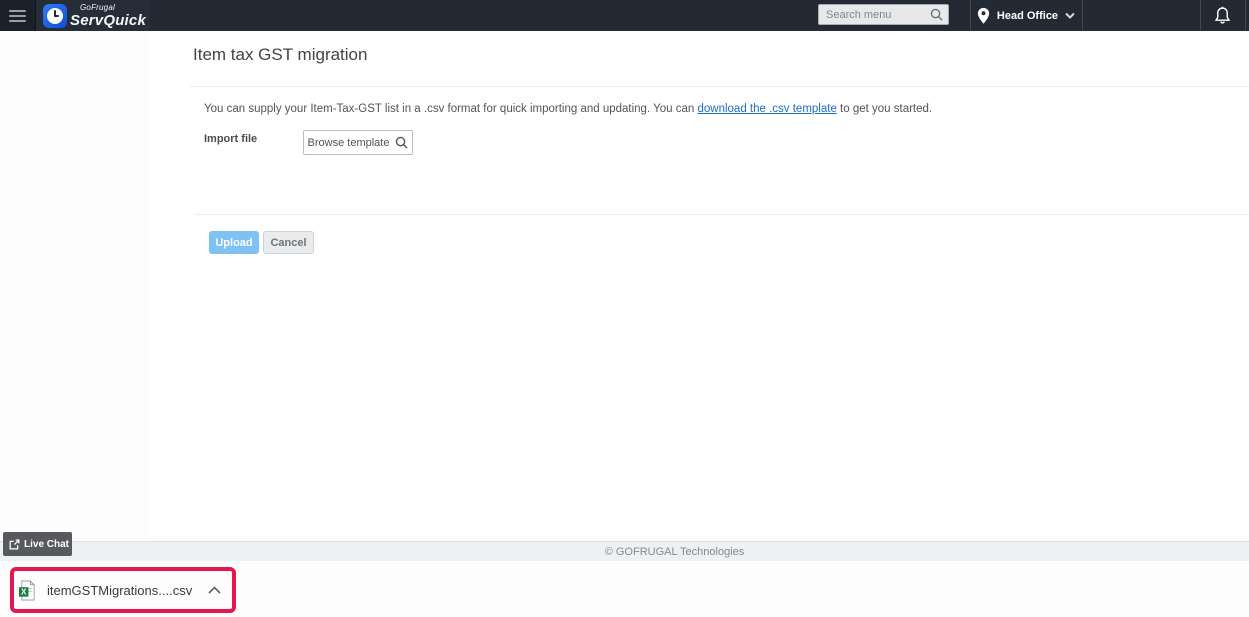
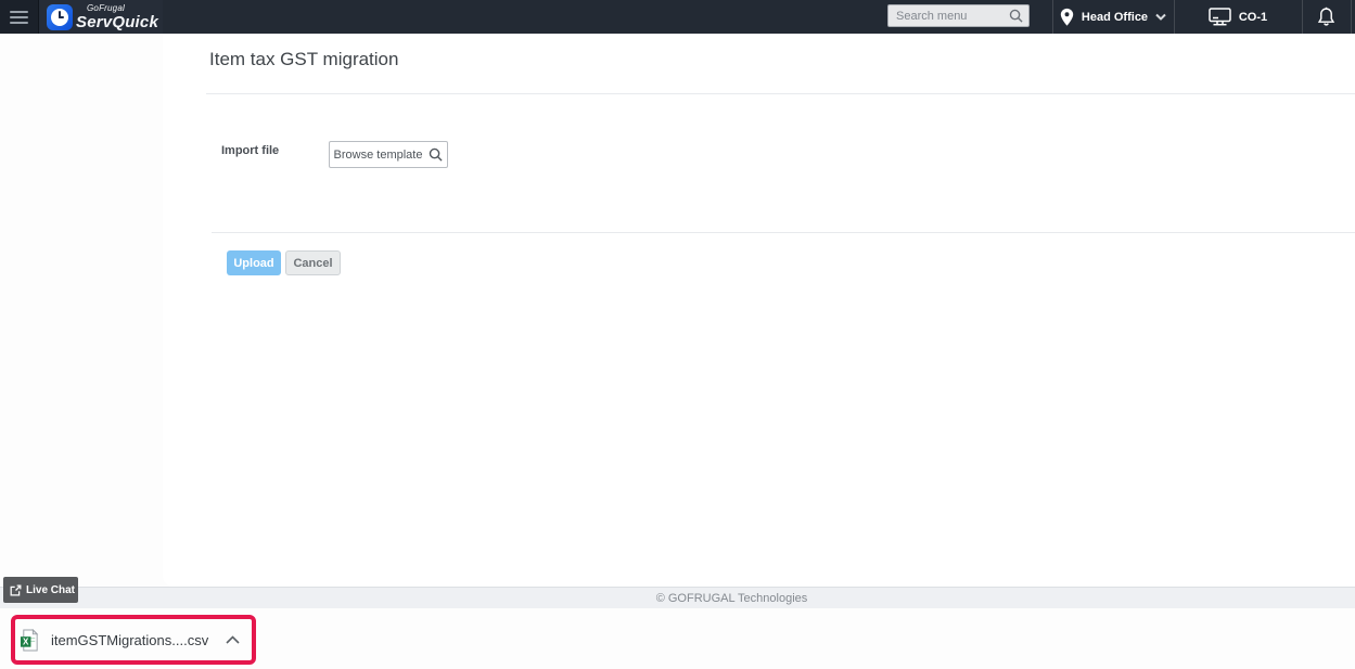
  GoFrugal
  ServQuick
  Search menu
  Head Office
+ CO-1
  Item tax GST migration
- You can supply your Item-Tax-GST list in a .csv format for quick importing and updating. You can download the .csv template to get you started.
  Import file
  Browse template
  Upload
  Cancel
  © GOFRUGAL Technologies
  Live Chat
  X
  itemGSTMigrations....csv
